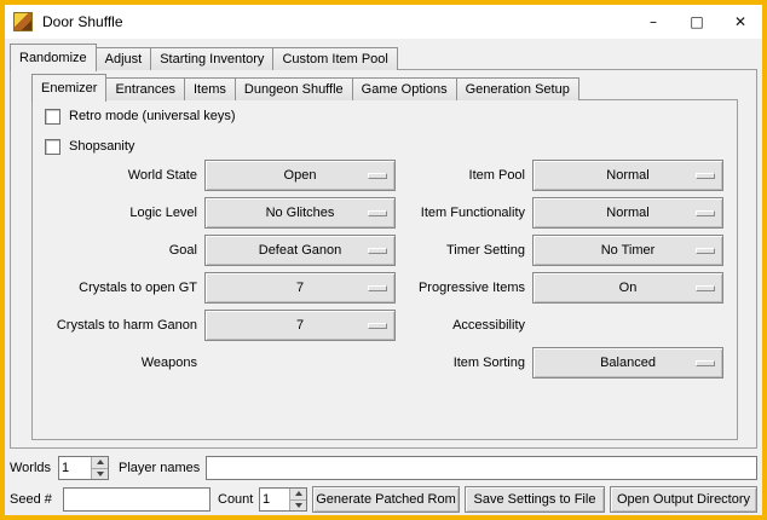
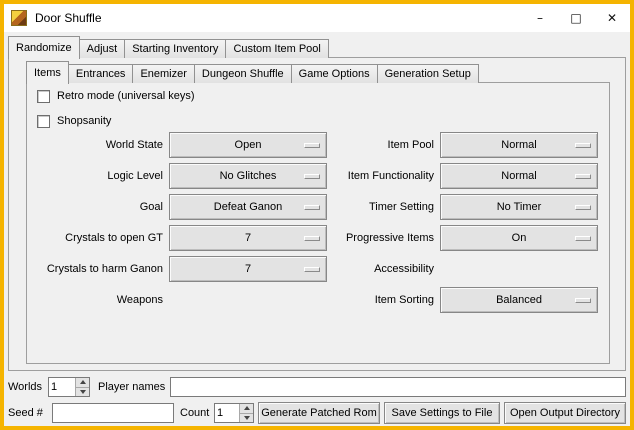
  Door Shuffle
  –
  □
  ✕
  Randomize
  Adjust
  Starting Inventory
  Custom Item Pool
- Enemizer
+ Items
  Entrances
- Items
+ Enemizer
  Dungeon Shuffle
  Game Options
  Generation Setup
  Retro mode (universal keys)
  Shopsanity
  World State
  Open
  Logic Level
  No Glitches
  Goal
  Defeat Ganon
  Crystals to open GT
  7
  Crystals to harm Ganon
  7
  Weapons
  Item Pool
  Normal
  Item Functionality
  Normal
  Timer Setting
  No Timer
  Progressive Items
  On
  Accessibility
  Item Sorting
  Balanced
  Worlds
  1
  Player names
  Seed #
  Count
  1
  Generate Patched Rom
  Save Settings to File
  Open Output Directory
